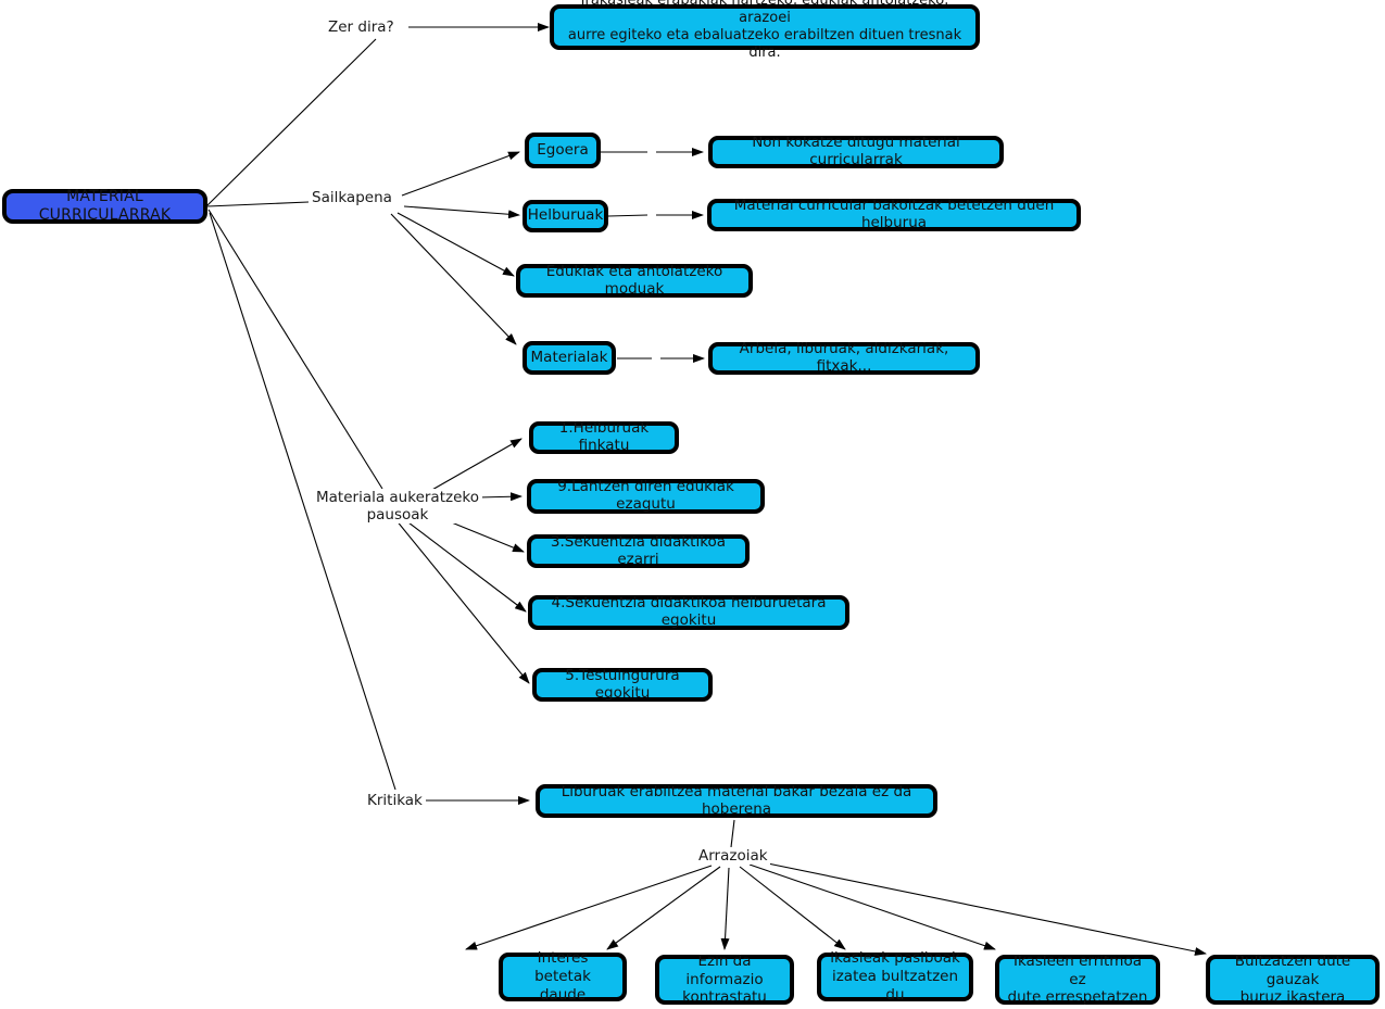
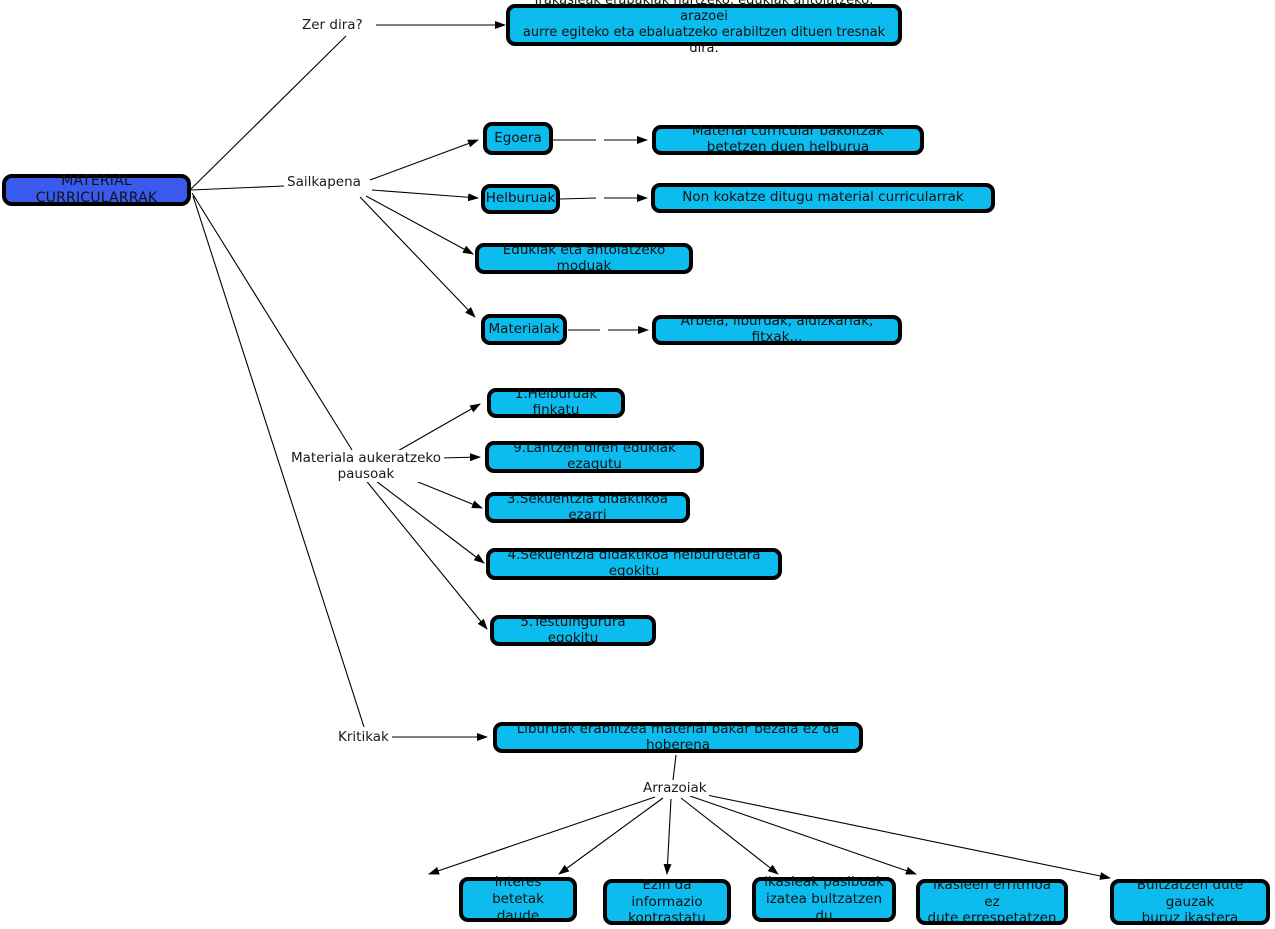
  MATERIAL CURRICULARRAK
  Zer dira?
  Sailkapena
  Materiala aukeratzeko
  pausoak
  Kritikak
  Arrazoiak
  Irakasleak erabakiak hartzeko, edukiak antolatzeko, arazoei
  aurre egiteko eta ebaluatzeko erabiltzen dituen tresnak dira.
  Egoera
- Non kokatze ditugu material curricularrak
+ Material curricular bakoitzak betetzen duen helburua
  Helburuak
- Material curricular bakoitzak betetzen duen helburua
+ Non kokatze ditugu material curricularrak
  Edukiak eta antolatzeko moduak
  Materialak
  Arbela, liburuak, aldizkariak, fitxak...
  1.Helburuak finkatu
  9.Lantzen diren edukiak ezagutu
  3.Sekuentzia didaktikoa ezarri
  4.Sekuentzia didaktikoa helburuetara egokitu
  5.Testuingurura egokitu
  Liburuak erabiltzea material bakar bezala ez da hoberena
  Interes betetak
  daude
  Ezin da informazio
  kontrastatu
  ikasleak pasiboak
  izatea bultzatzen du
  Ikasleen erritmoa ez
  dute errespetatzen
  Bultzatzen dute gauzak
  buruz ikastera
